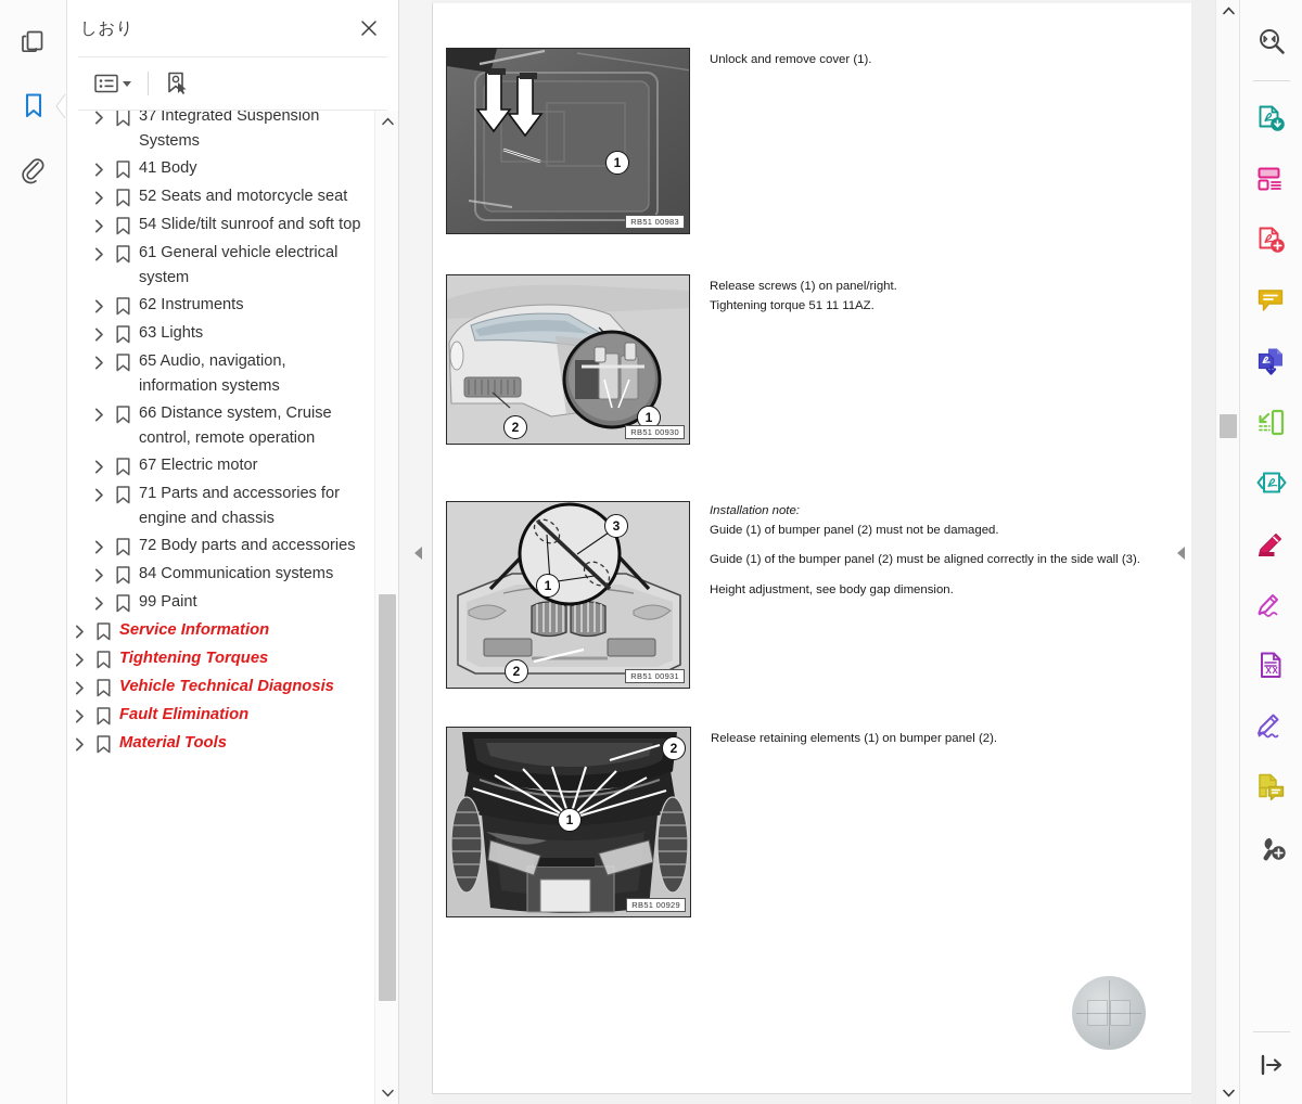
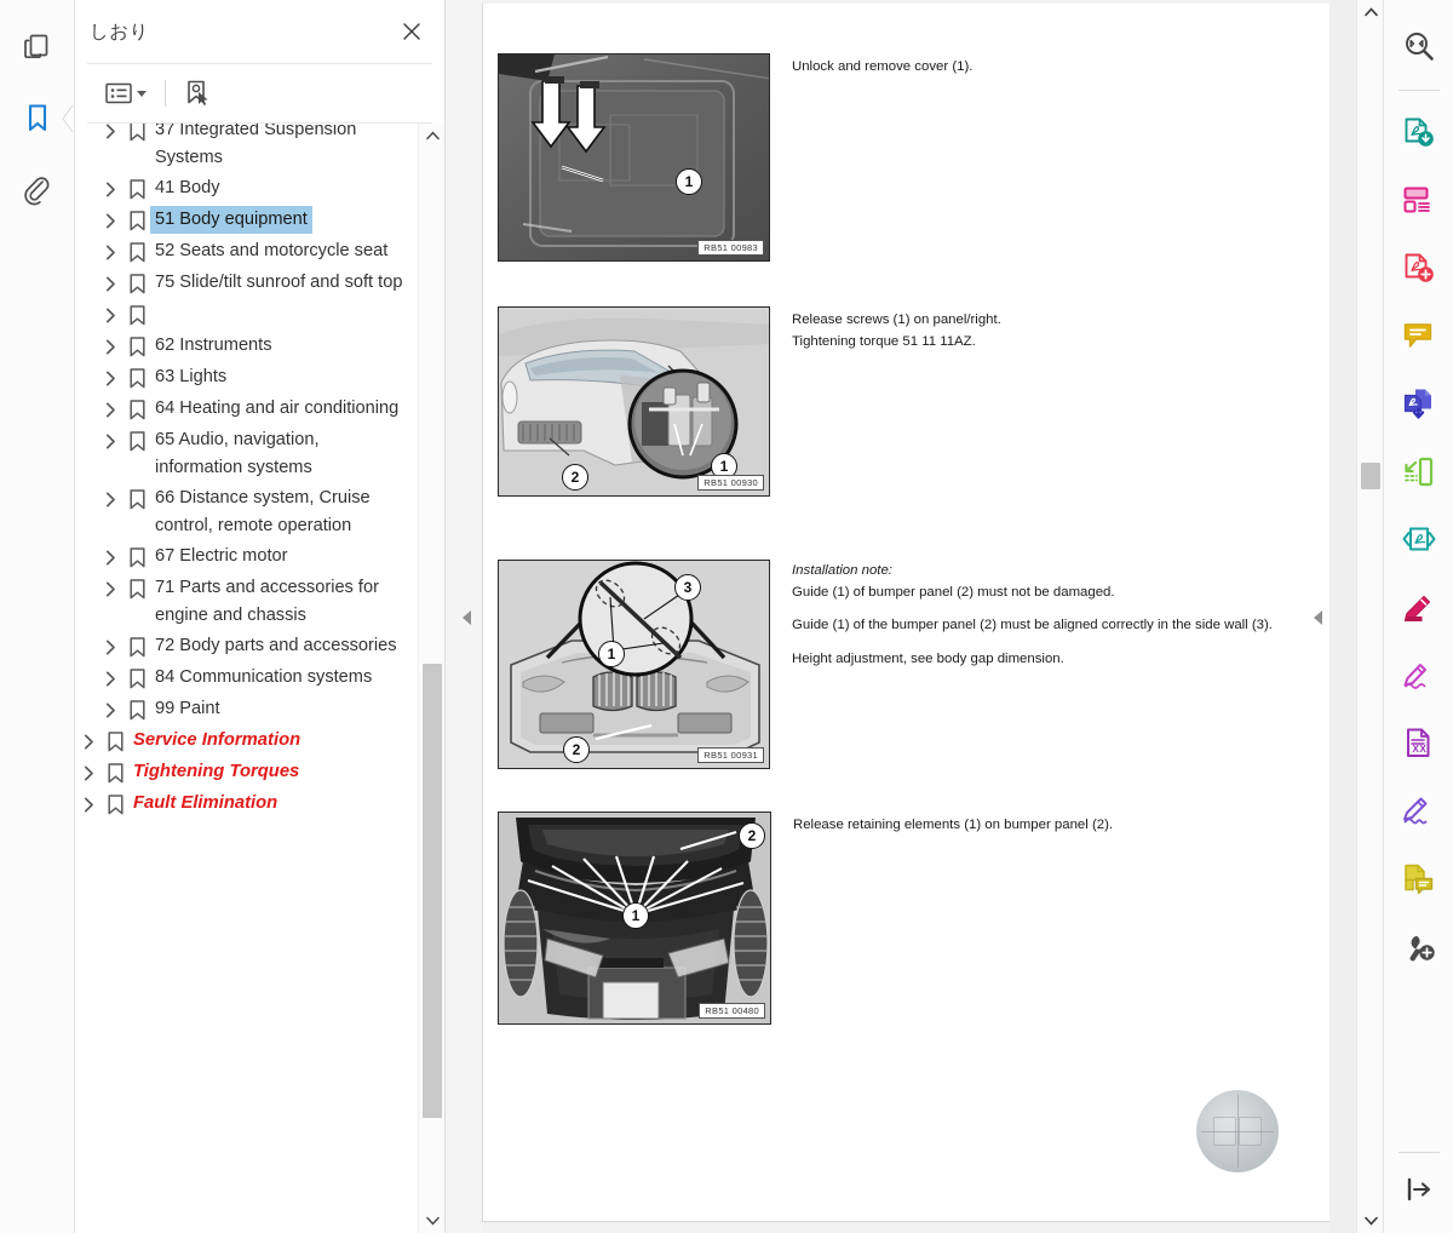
  しおり
  37 Integrated Suspension Systems
  41 Body
+ 51 Body equipment
  52 Seats and motorcycle seat
- 54 Slide/tilt sunroof and soft top
+ 75 Slide/tilt sunroof and soft top
- 61 General vehicle electrical system
  62 Instruments
  63 Lights
+ 64 Heating and air conditioning
  65 Audio, navigation, information systems
  66 Distance system, Cruise control, remote operation
  67 Electric motor
  71 Parts and accessories for engine and chassis
  72 Body parts and accessories
  84 Communication systems
  99 Paint
  Service Information
  Tightening Torques
- Vehicle Technical Diagnosis
  Fault Elimination
- Material Tools
  1
  RB51 00983
  Unlock and remove cover (1).
  2
  1
  RB51 00930
  Release screws (1) on panel/right.
  Tightening torque 51 11 11AZ.
  1
  2
  3
  RB51 00931
  Installation note:
  Guide (1) of bumper panel (2) must not be damaged.
  Guide (1) of the bumper panel (2) must be aligned correctly in the side wall (3).
  Height adjustment, see body gap dimension.
  1
  2
- RB51 00929
+ RB51 00480
  Release retaining elements (1) on bumper panel (2).
  X
  X
